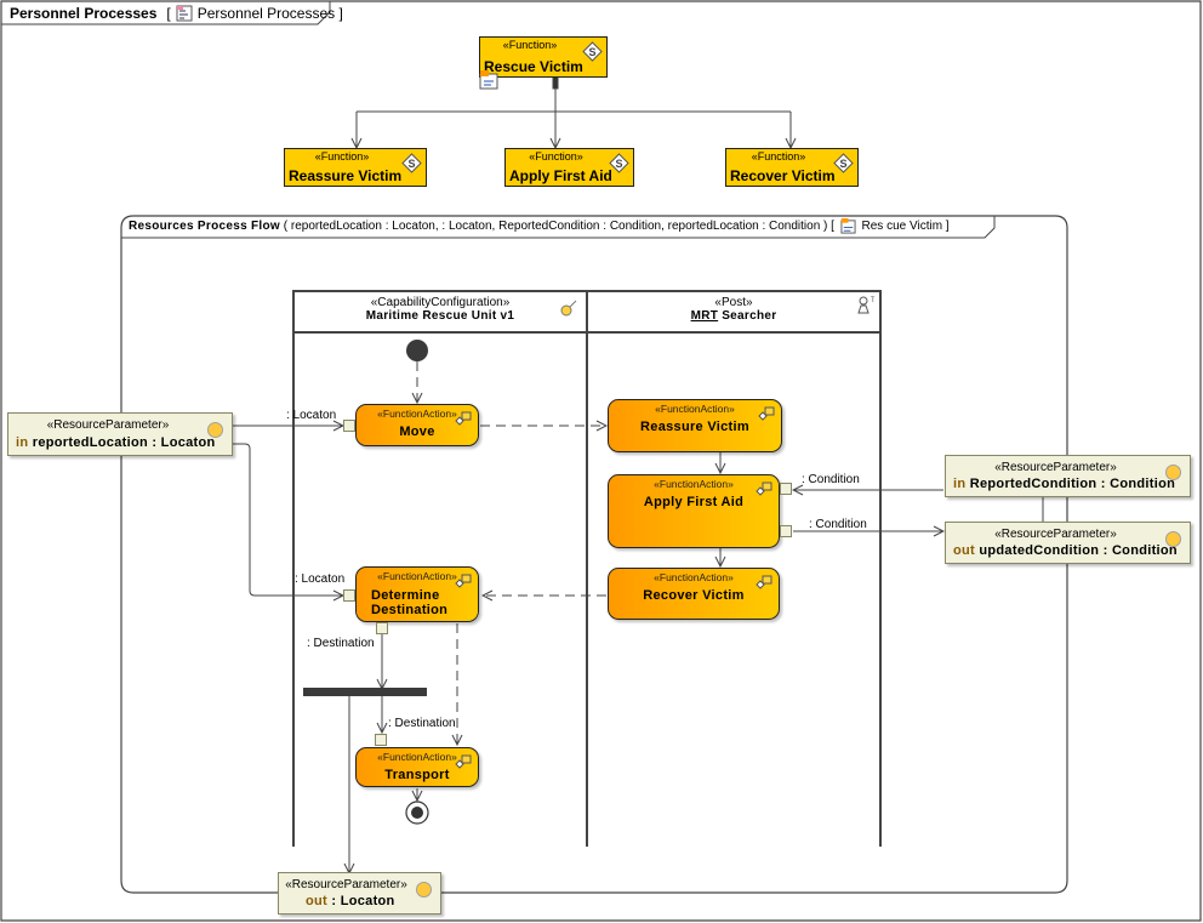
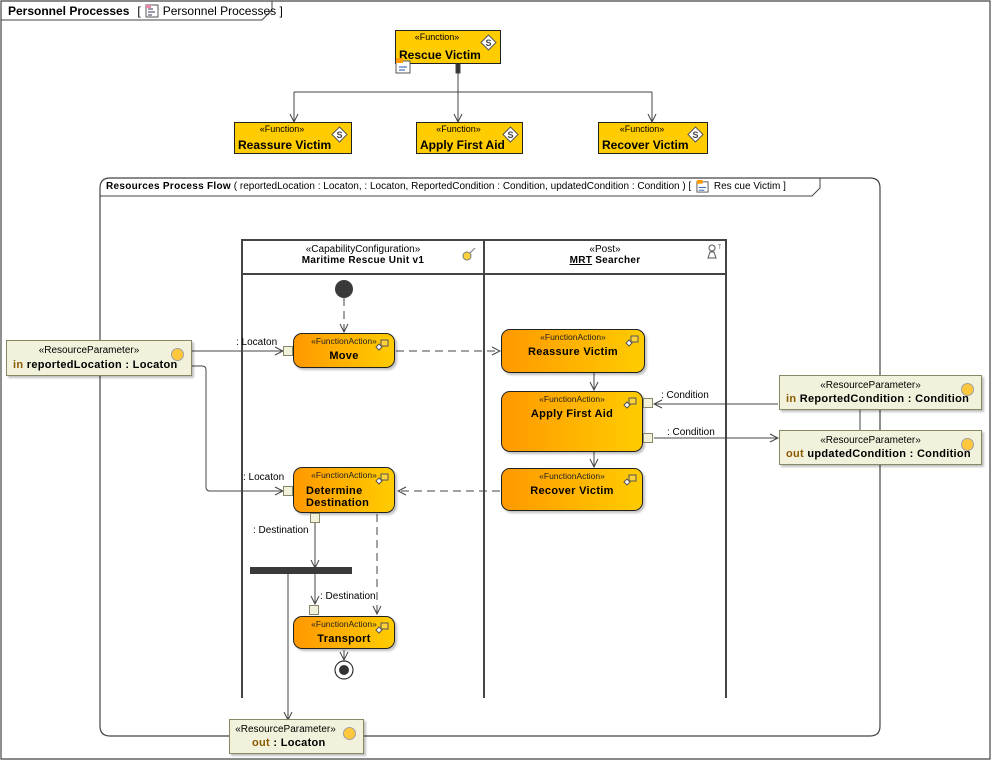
  Personnel Processes
  [
  Personnel Processes
  ]
  «Function»
  Rescue Victim
  S
  «Function»
  Reassure Victim
  S
  «Function»
  Apply First Aid
  S
  «Function»
  Recover Victim
  S
- Resources Process Flow ( reportedLocation : Locaton, : Locaton, ReportedCondition : Condition, reportedLocation : Condition ) [ Res cue Victim ]
+ Resources Process Flow ( reportedLocation : Locaton, : Locaton, ReportedCondition : Condition, updatedCondition : Condition ) [ Res cue Victim ]
  «CapabilityConfiguration»
  Maritime Rescue Unit v1
  «Post»
  MRT Searcher
  «FunctionAction»
  Move
  : Locaton
  «FunctionAction»
  Determine
  Destination
  : Locaton
  : Destination
  «FunctionAction»
  Transport
  : Destination
  «FunctionAction»
  Reassure Victim
  «FunctionAction»
  Apply First Aid
  : Condition
  : Condition
  «FunctionAction»
  Recover Victim
  «ResourceParameter»
  in reportedLocation : Locaton
  «ResourceParameter»
  in ReportedCondition : Condition
  «ResourceParameter»
  out updatedCondition : Condition
  «ResourceParameter»
  out : Locaton
